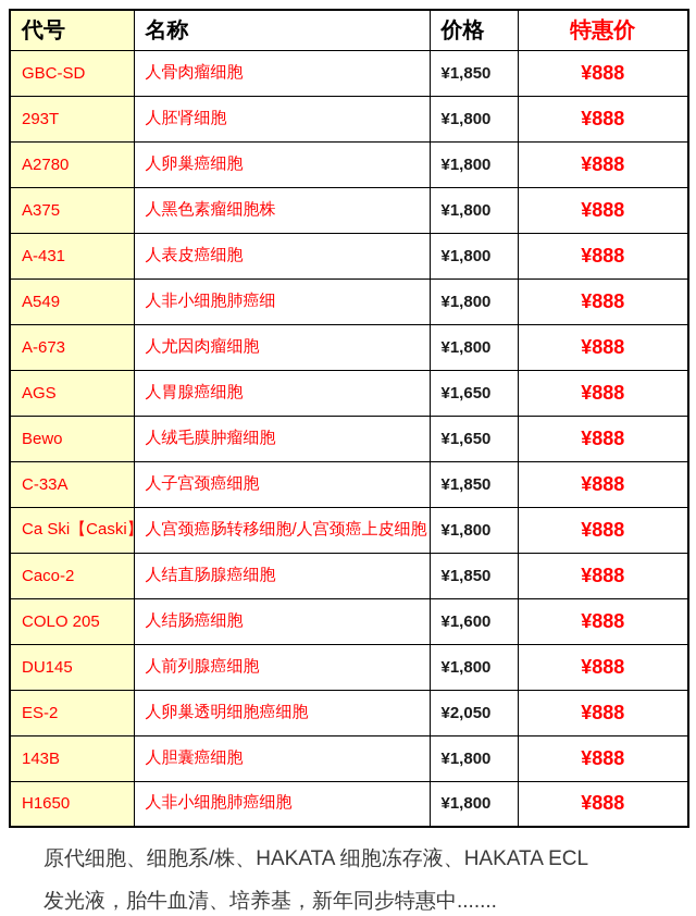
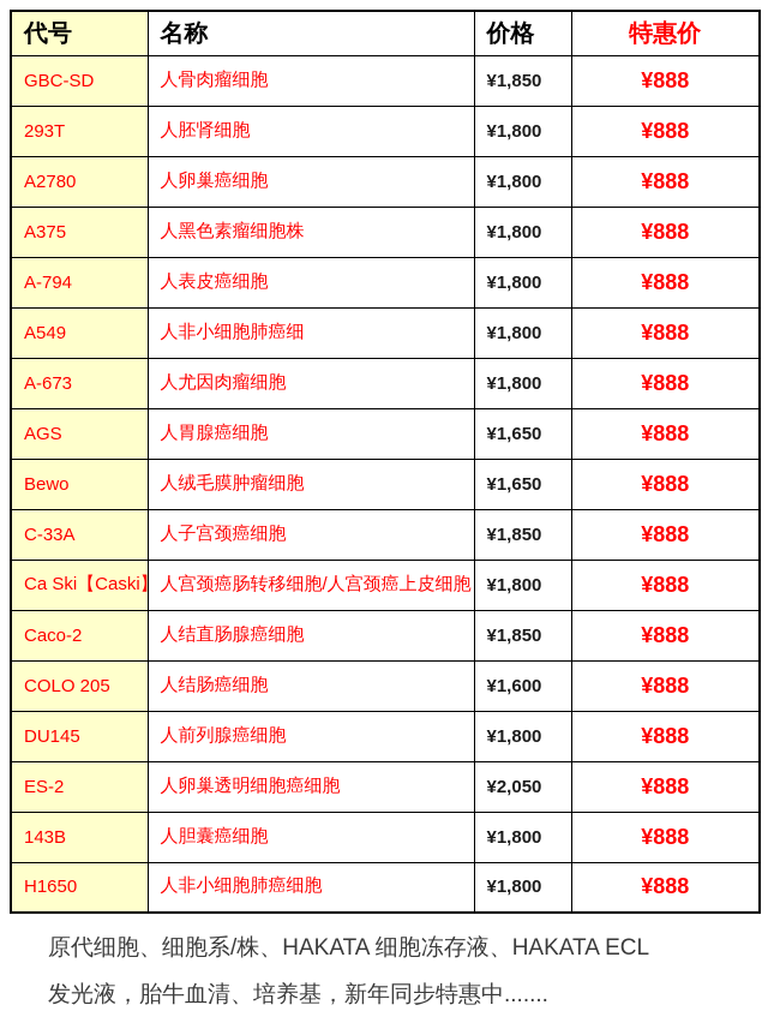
  代号	名称	价格	特惠价
  GBC-SD	人骨肉瘤细胞	¥1,850	¥888
  293T	人胚肾细胞	¥1,800	¥888
  A2780	人卵巢癌细胞	¥1,800	¥888
  A375	人黑色素瘤细胞株	¥1,800	¥888
- A-431	人表皮癌细胞	¥1,800	¥888
+ A-794	人表皮癌细胞	¥1,800	¥888
  A549	人非小细胞肺癌细	¥1,800	¥888
  A-673	人尤因肉瘤细胞	¥1,800	¥888
  AGS	人胃腺癌细胞	¥1,650	¥888
  Bewo	人绒毛膜肿瘤细胞	¥1,650	¥888
  C-33A	人子宫颈癌细胞	¥1,850	¥888
  Ca Ski【Caski	人宫颈癌肠转移细胞/人宫颈癌上皮细胞	¥1,800	¥888
  Caco-2	人结直肠腺癌细胞	¥1,850	¥888
  COLO 205	人结肠癌细胞	¥1,600	¥888
  DU145	人前列腺癌细胞	¥1,800	¥888
  ES-2	人卵巢透明细胞癌细胞	¥2,050	¥888
  143B	人胆囊癌细胞	¥1,800	¥888
  H1650	人非小细胞肺癌细胞	¥1,800	¥888
  原代细胞、细胞系/株、HAKATA 细胞冻存液、HAKATA ECL
  发光液，胎牛血清、培养基，新年同步特惠中.......
